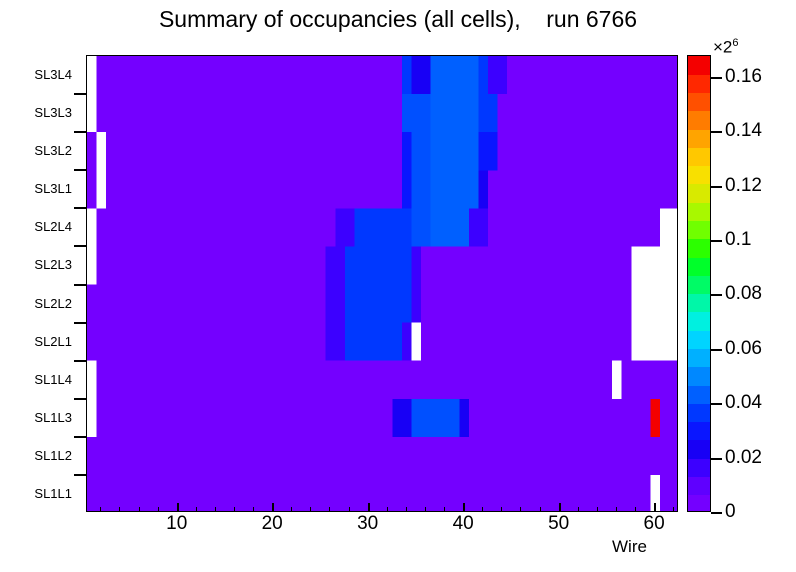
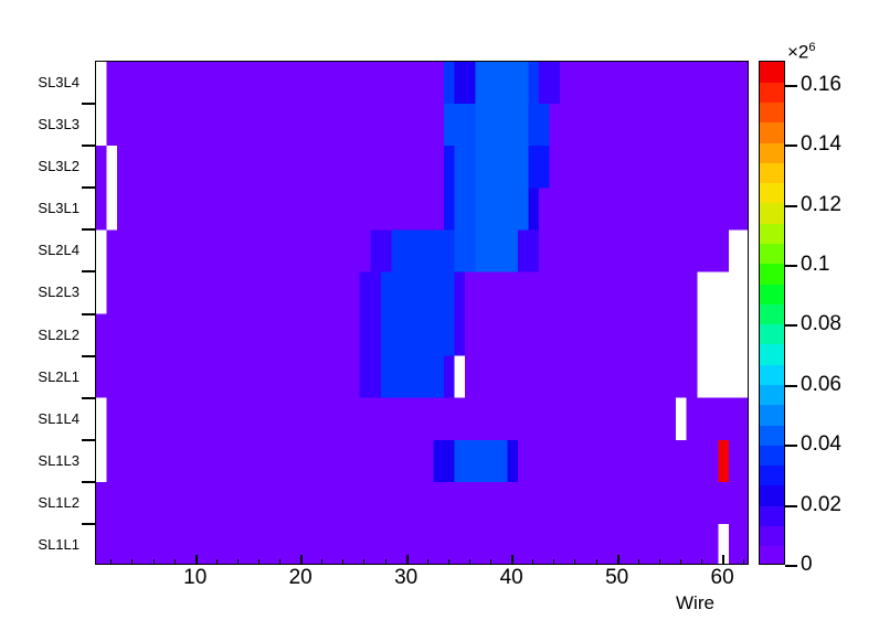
- Summary of occupancies (all cells), run 6766
  SL1L1
  SL1L2
  SL1L3
  SL1L4
  SL2L1
  SL2L2
  SL2L3
  SL2L4
  SL3L1
  SL3L2
  SL3L3
  SL3L4
  Wire
  ×26
  10
  20
  30
  40
  50
  60
  0
  0.02
  0.04
  0.06
  0.08
  0.1
  0.12
  0.14
  0.16
